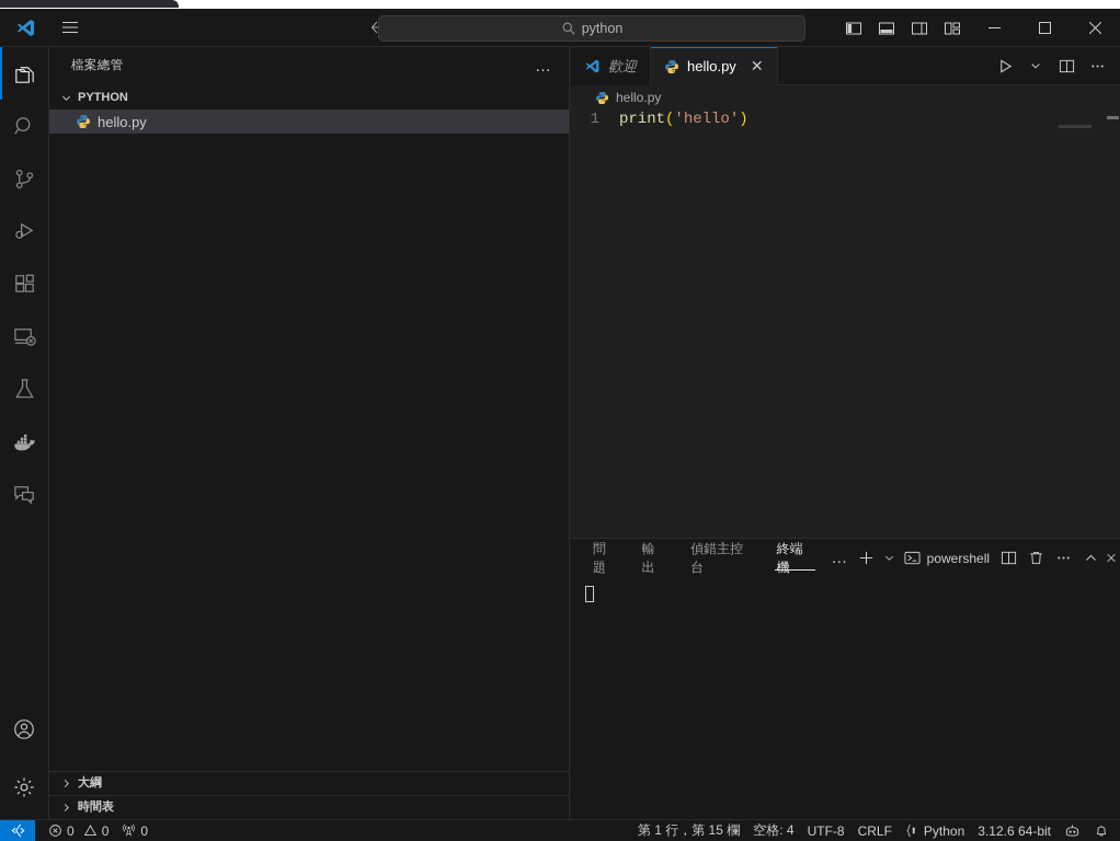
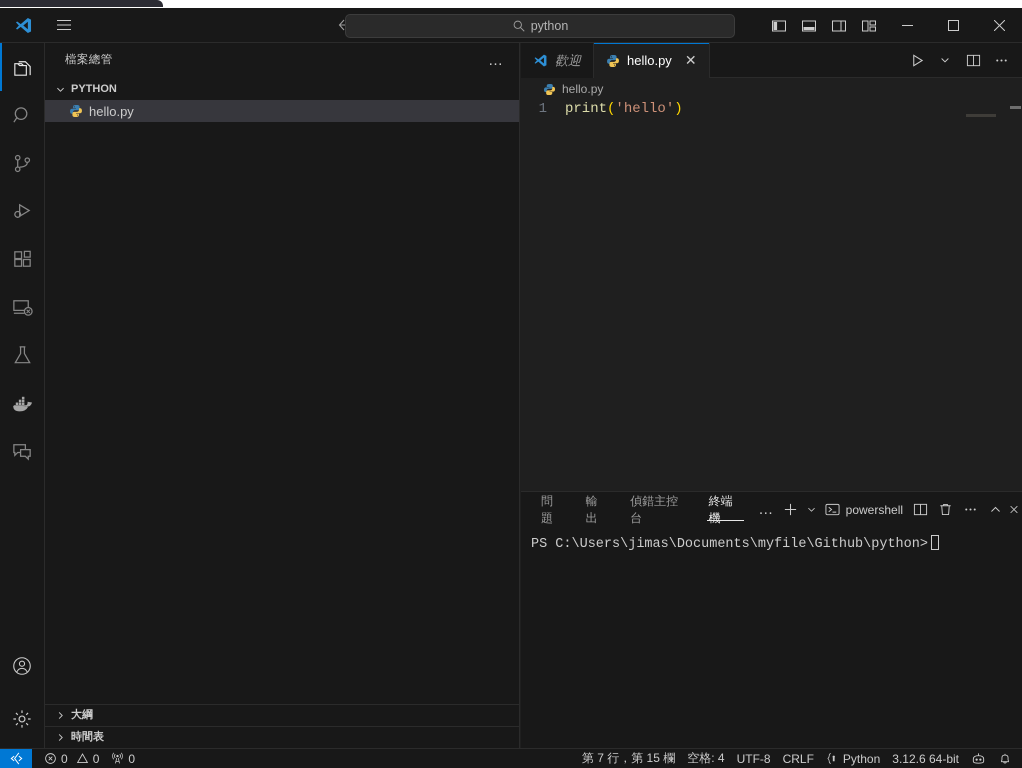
  python
  檔案總管
  …
  PYTHON
  hello.py
  大綱
  時間表
  歡迎
  hello.py
  ✕
  hello.py
  1
  print('hello')
  問題
  輸出
  偵錯主控台
  終端機
  …
  powershell
+ PS C:\Users\jimas\Documents\myfile\Github\python>
  0
  0
  0
- 第 1 行，第 15 欄
+ 第 7 行，第 15 欄
  空格: 4
  UTF-8
  CRLF
  Python
  3.12.6 64-bit
